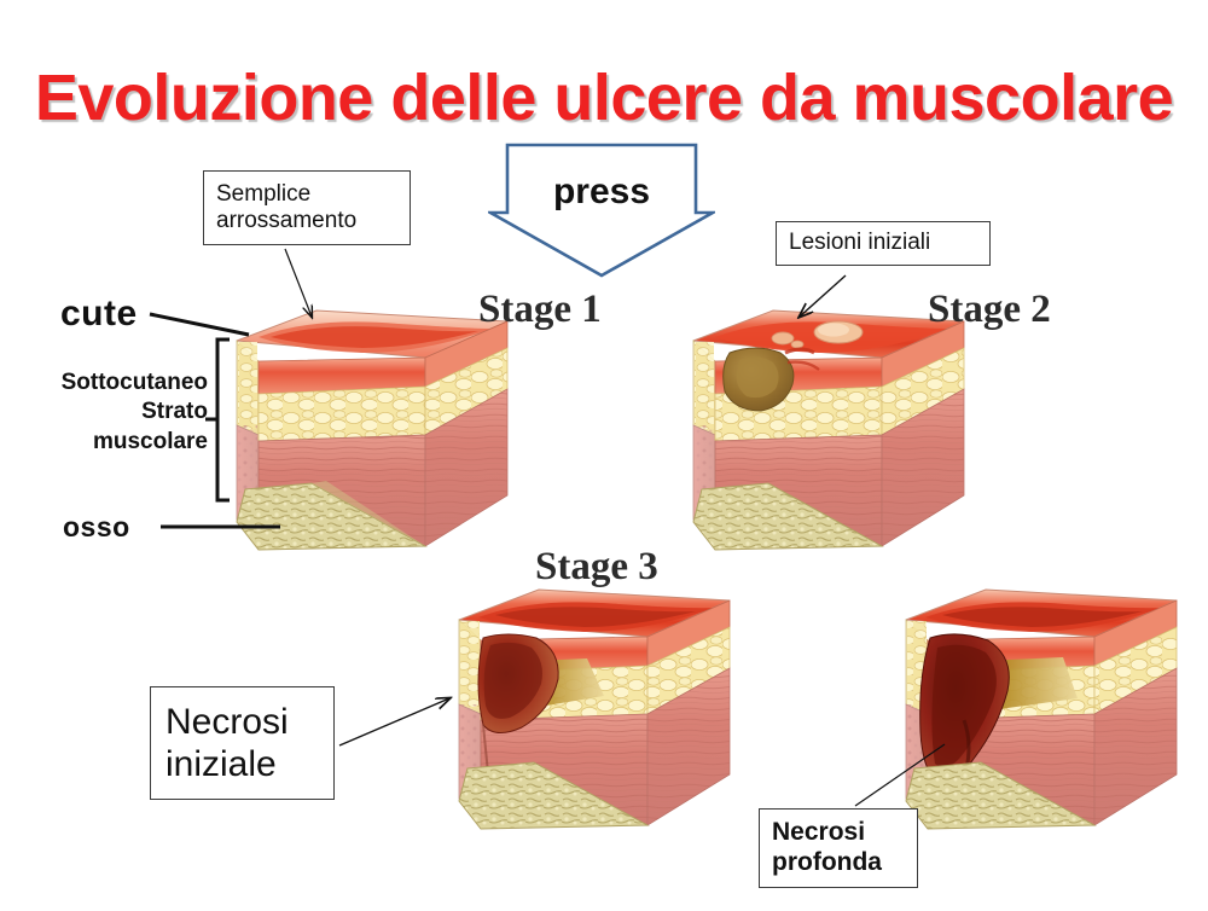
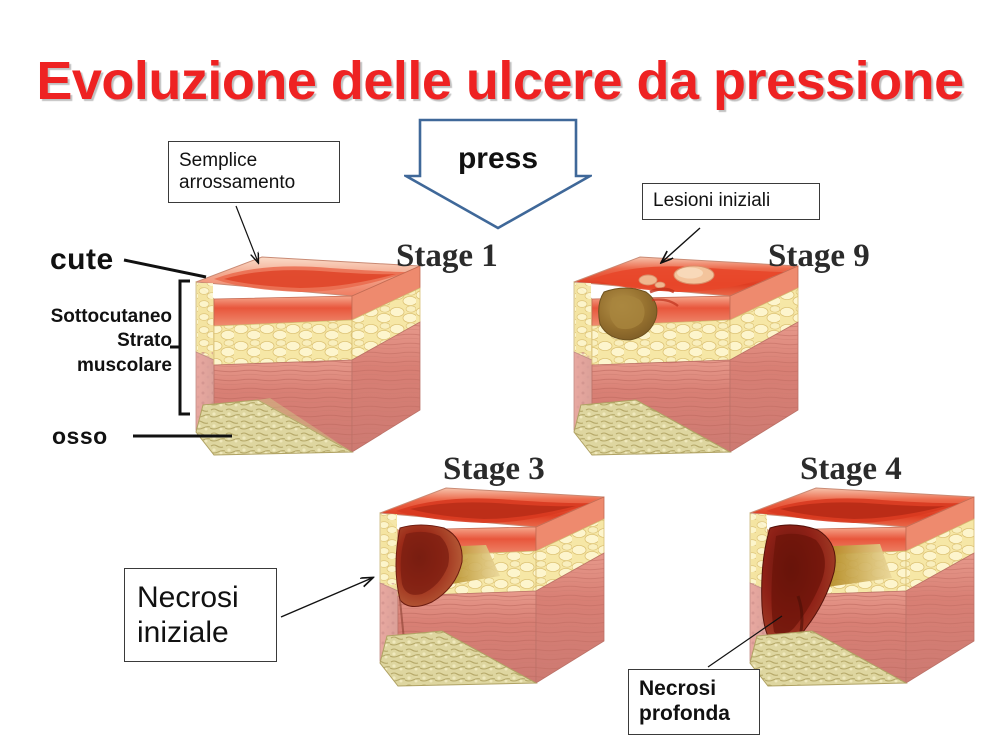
- Evoluzione delle ulcere da muscolare
+ Evoluzione delle ulcere da pressione
  press
  Semplice
  arrossamento
  Lesioni iniziali
  Necrosi
  iniziale
  Necrosi
  profonda
  Stage 1
- Stage 2
+ Stage 9
  Stage 3
+ Stage 4
  cute
  Sottocutaneo
  Strato
  muscolare
  osso
